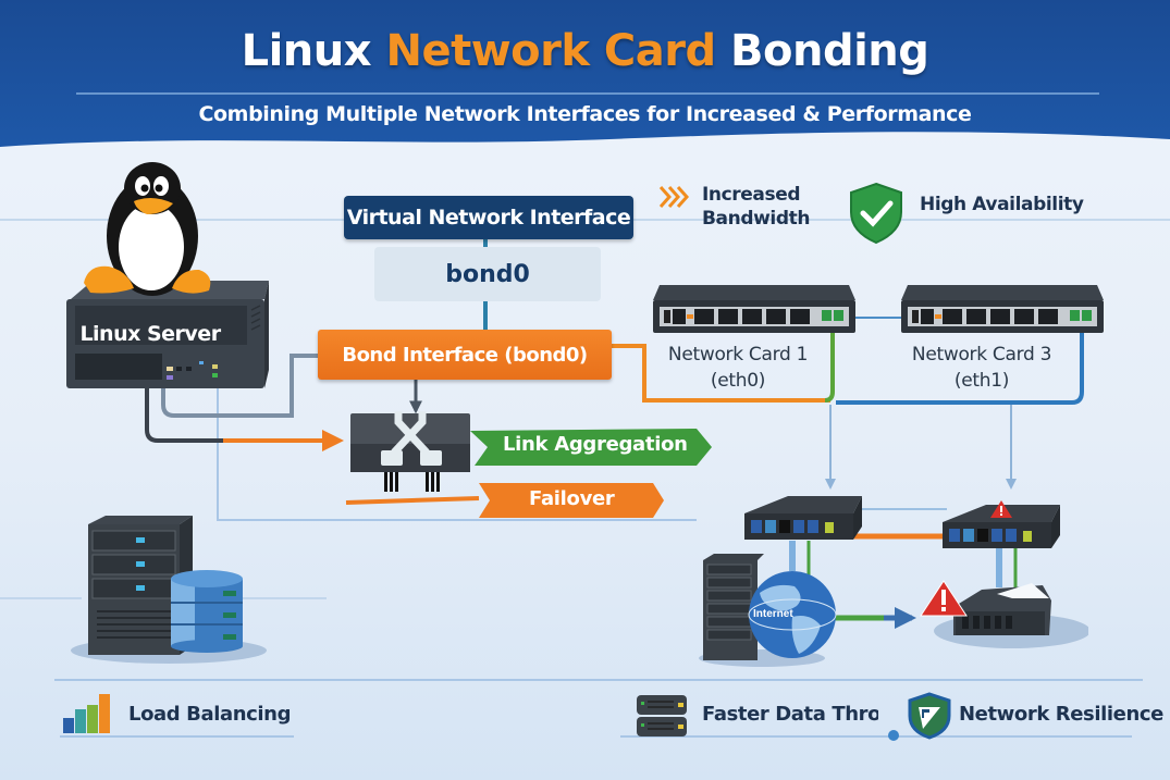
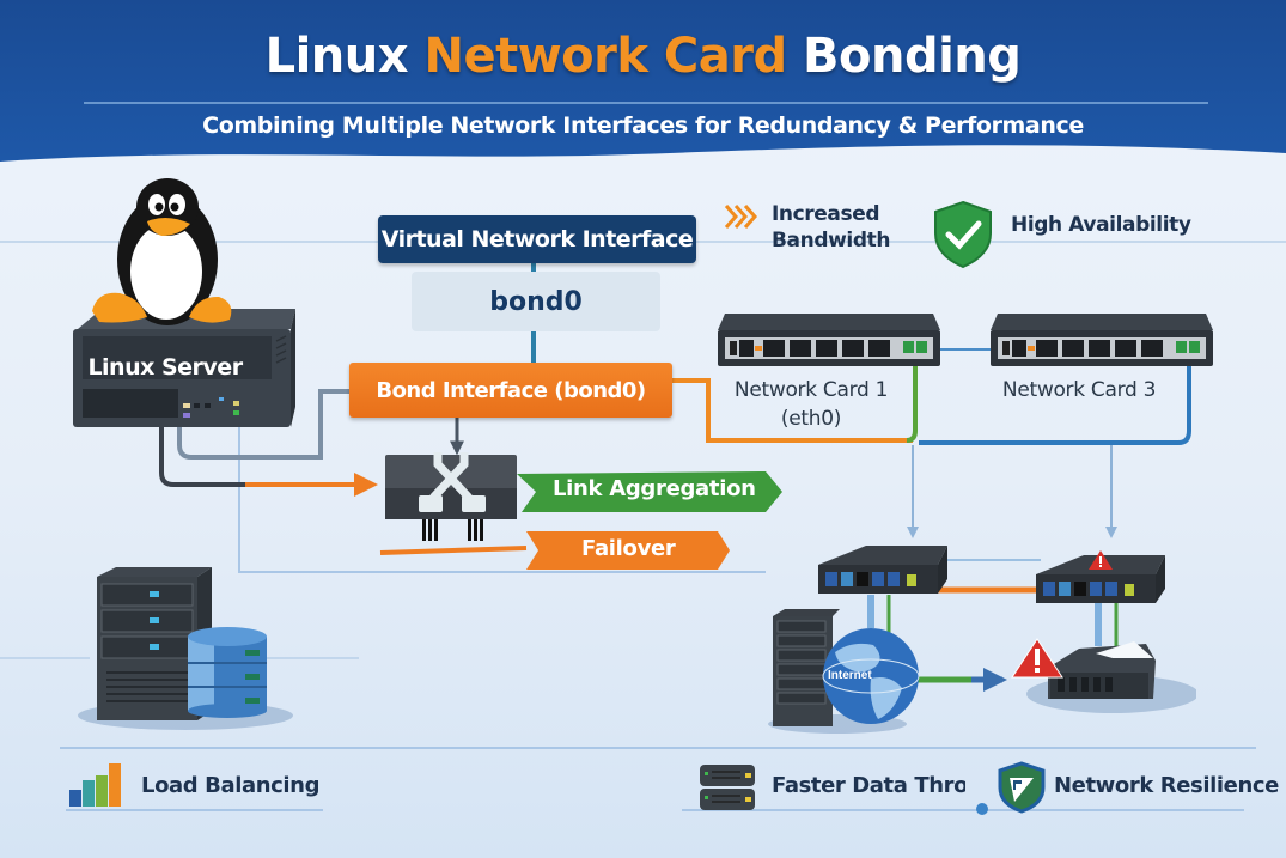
  Linux Network Card Bonding
- Combining Multiple Network Interfaces for Increased & Performance
+ Combining Multiple Network Interfaces for Redundancy & Performance
  Linux Server
  Virtual Network Interface
  bond0
  Bond Interface (bond0)
  Increased
  Bandwidth
  High Availability
  Network Card 1
  (eth0)
  Network Card 3
- (eth1)
  Link Aggregation
  Failover
  Internet
  Load Balancing
  Faster Data Thro
  Network Resilience
